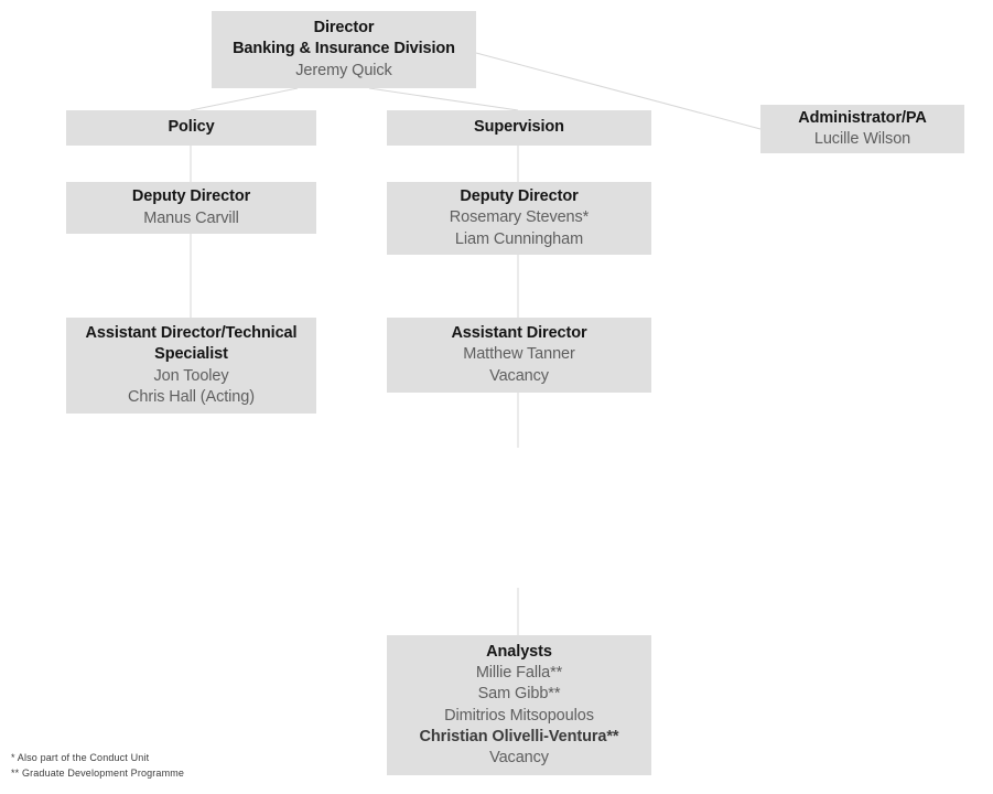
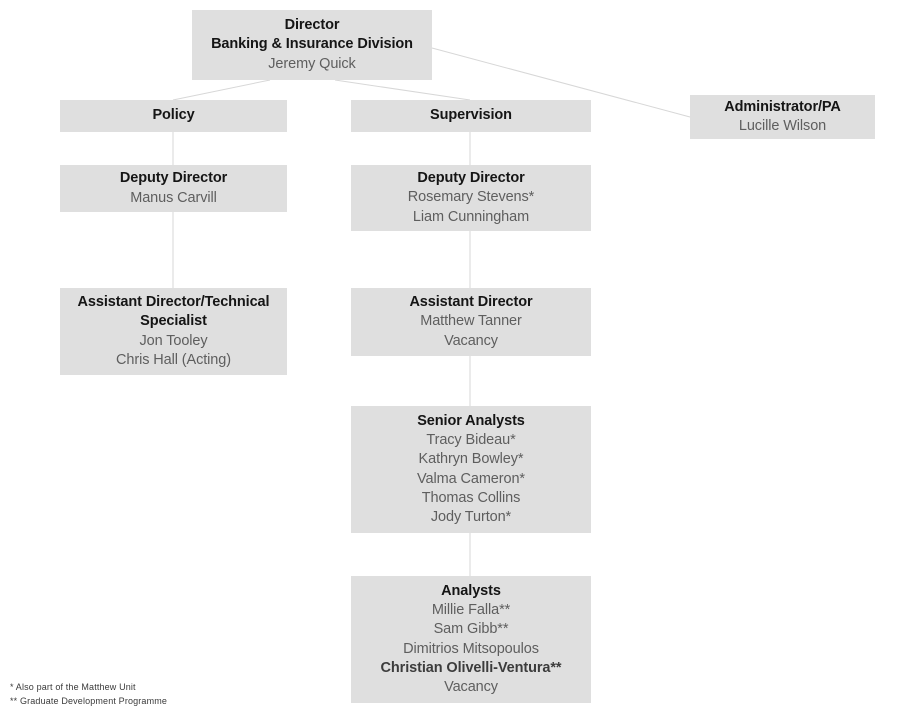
  Director
  Banking & Insurance Division
  Jeremy Quick
  Administrator/PA
  Lucille Wilson
  Policy
  Supervision
  Deputy Director
  Manus Carvill
  Deputy Director
  Rosemary Stevens*
  Liam Cunningham
  Assistant Director/Technical
  Specialist
  Jon Tooley
  Chris Hall (Acting)
  Assistant Director
  Matthew Tanner
  Vacancy
+ Senior Analysts
+ Tracy Bideau*
+ Kathryn Bowley*
+ Valma Cameron*
+ Thomas Collins
+ Jody Turton*
  Analysts
  Millie Falla**
  Sam Gibb**
  Dimitrios Mitsopoulos
  Christian Olivelli-Ventura**
  Vacancy
- * Also part of the Conduct Unit
+ * Also part of the Matthew Unit
  ** Graduate Development Programme
